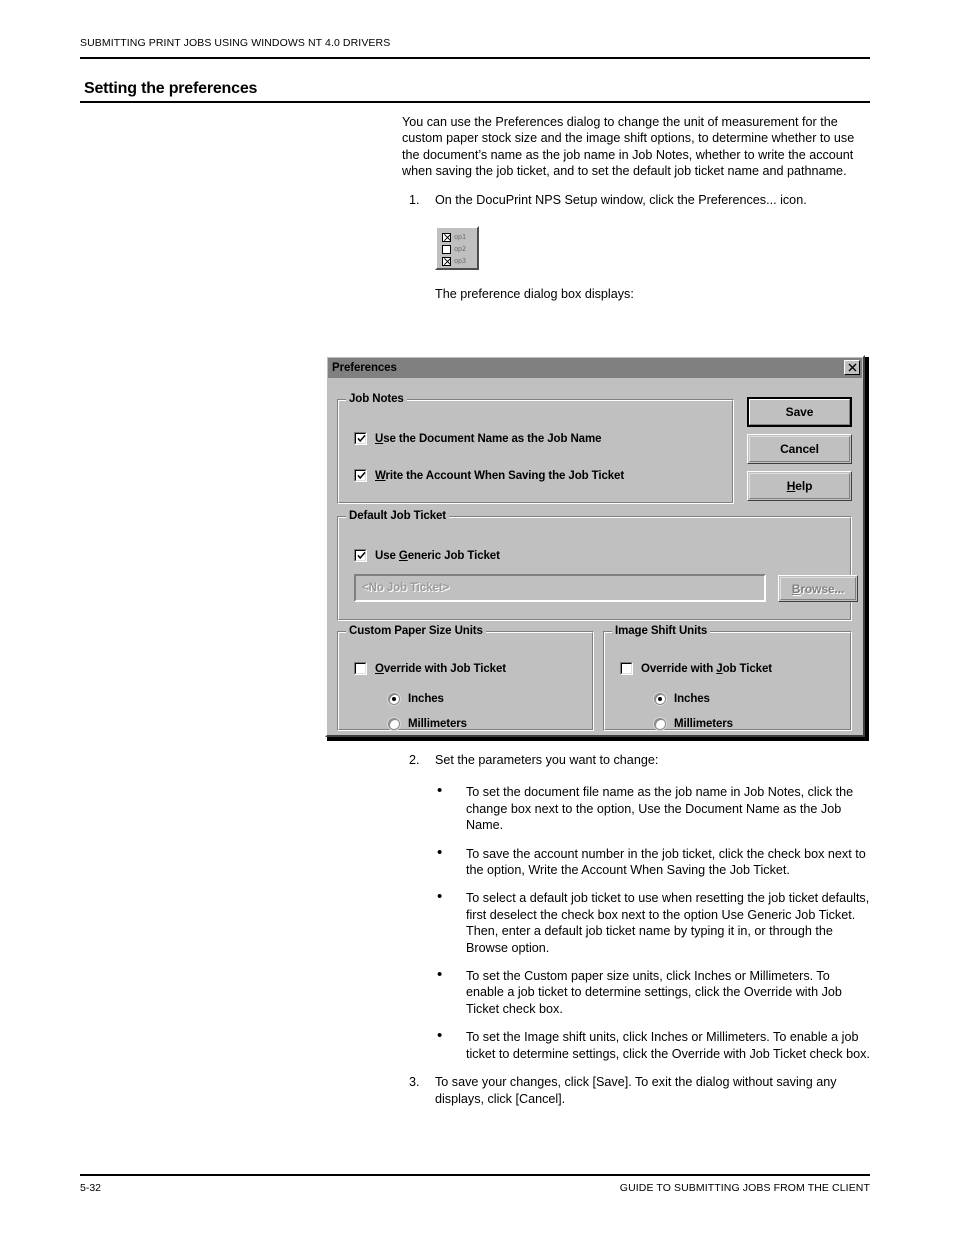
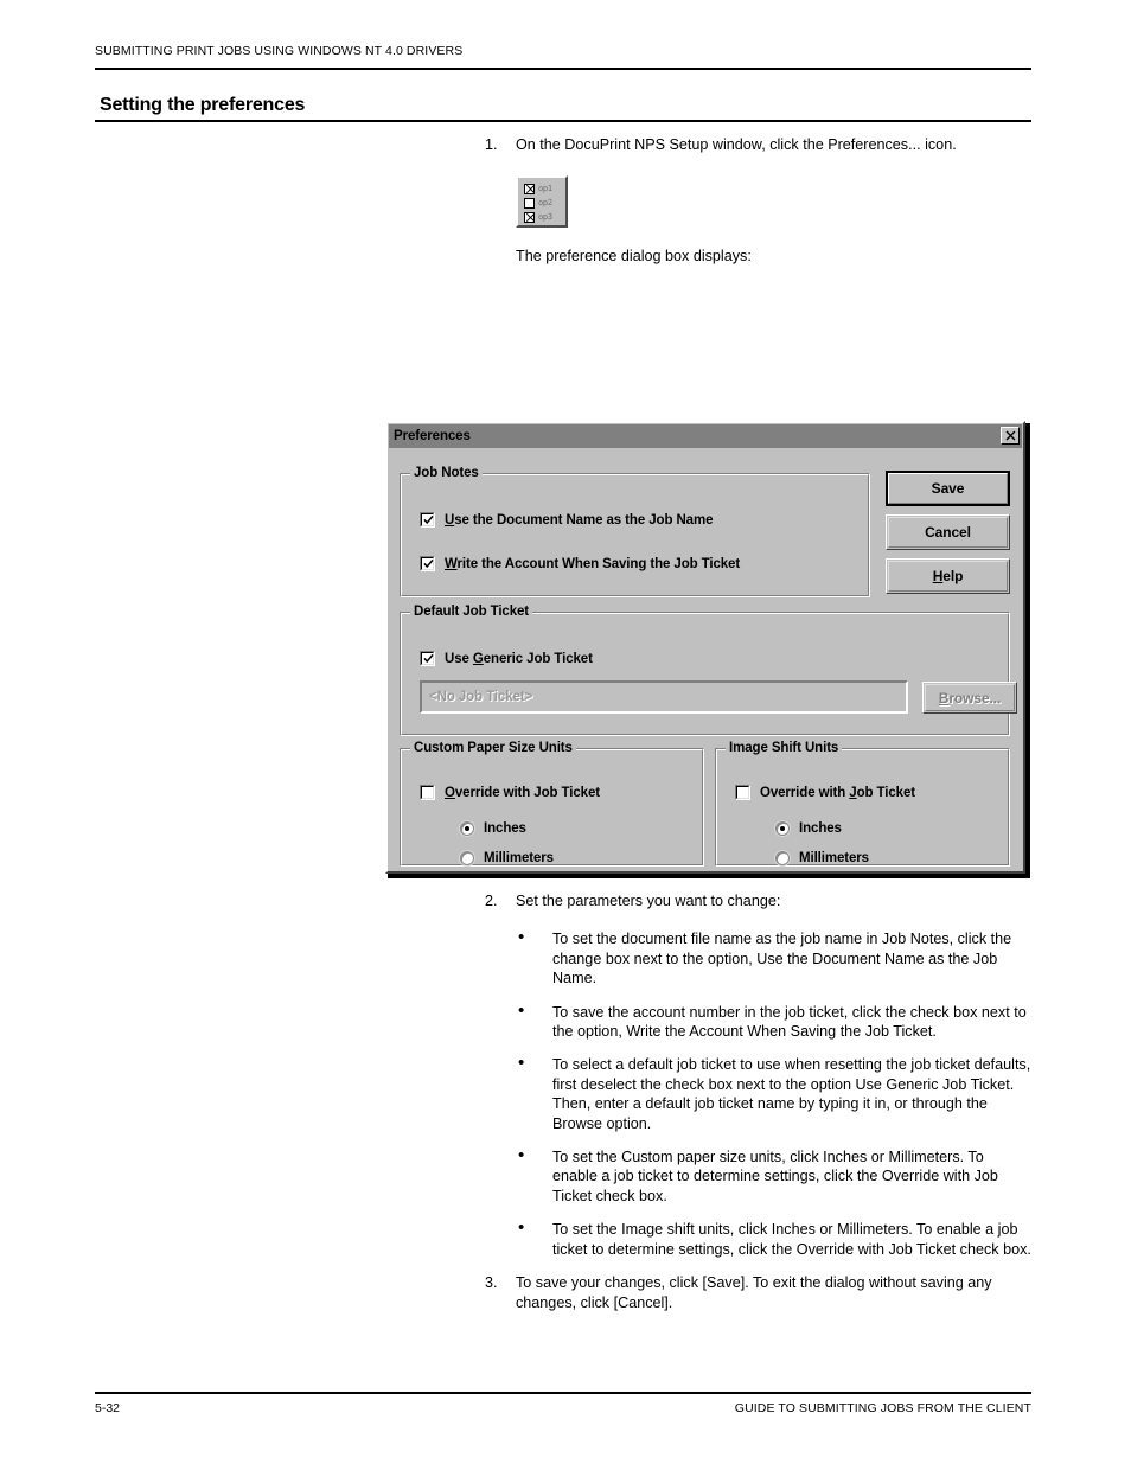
  SUBMITTING PRINT JOBS USING WINDOWS NT 4.0 DRIVERS
  Setting the preferences
- You can use the Preferences dialog to change the unit of measurement for the custom paper stock size and the image shift options, to determine whether to use the document’s name as the job name in Job Notes, whether to write the account when saving the job ticket, and to set the default job ticket name and pathname.
  1.
  On the DocuPrint NPS Setup window, click the Preferences... icon.
  op1
  op2
  op3
  The preference dialog box displays:
  Preferences
  Save
  Cancel
  Help
  Job Notes
  Use the Document Name as the Job Name
  Write the Account When Saving the Job Ticket
  Default Job Ticket
  Use Generic Job Ticket
  <No Job Ticket>
  Browse...
  Custom Paper Size Units
  Override with Job Ticket
  Inches
  Millimeters
  Image Shift Units
  Override with Job Ticket
  Inches
  Millimeters
  2.
  Set the parameters you want to change:
  •
  To set the document file name as the job name in Job Notes, click the change box next to the option, Use the Document Name as the Job Name.
  •
  To save the account number in the job ticket, click the check box next to the option, Write the Account When Saving the Job Ticket.
  •
  To select a default job ticket to use when resetting the job ticket defaults, first deselect the check box next to the option Use Generic Job Ticket. Then, enter a default job ticket name by typing it in, or through the Browse option.
  •
  To set the Custom paper size units, click Inches or Millimeters. To enable a job ticket to determine settings, click the Override with Job Ticket check box.
  •
  To set the Image shift units, click Inches or Millimeters. To enable a job ticket to determine settings, click the Override with Job Ticket check box.
  3.
- To save your changes, click [Save]. To exit the dialog without saving any displays, click [Cancel].
+ To save your changes, click [Save]. To exit the dialog without saving any changes, click [Cancel].
  5-32
  GUIDE TO SUBMITTING JOBS FROM THE CLIENT
